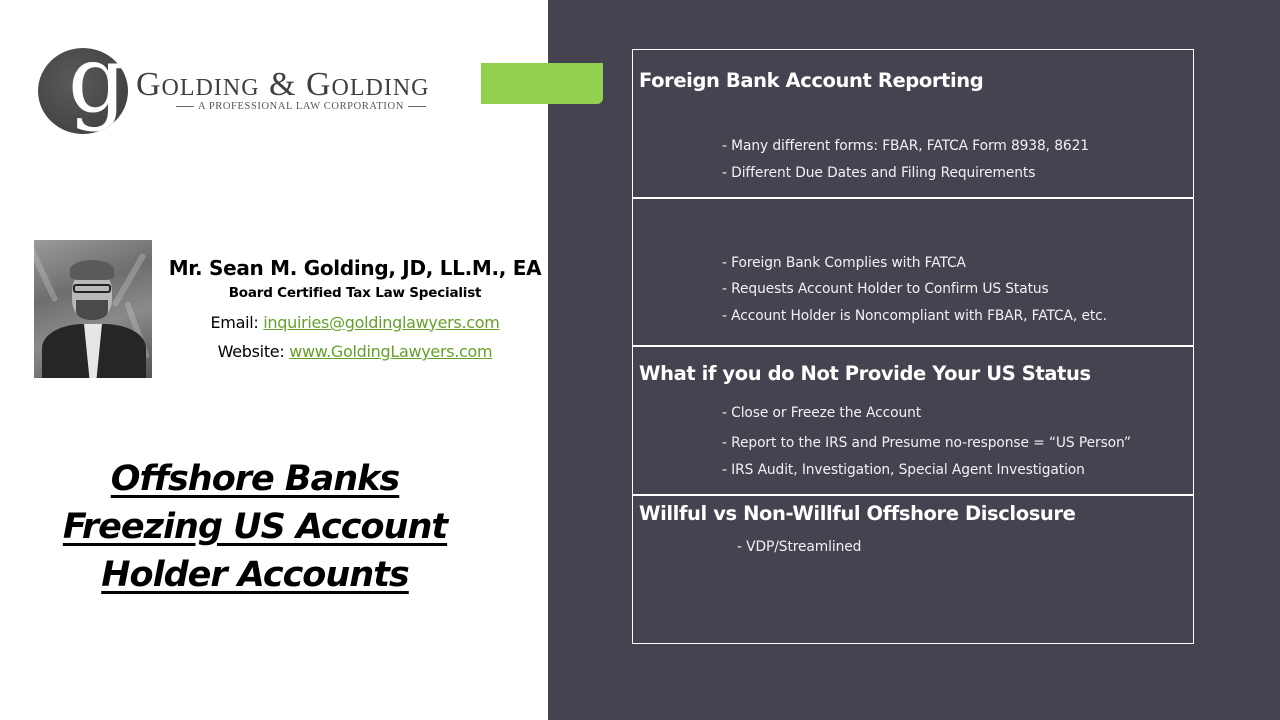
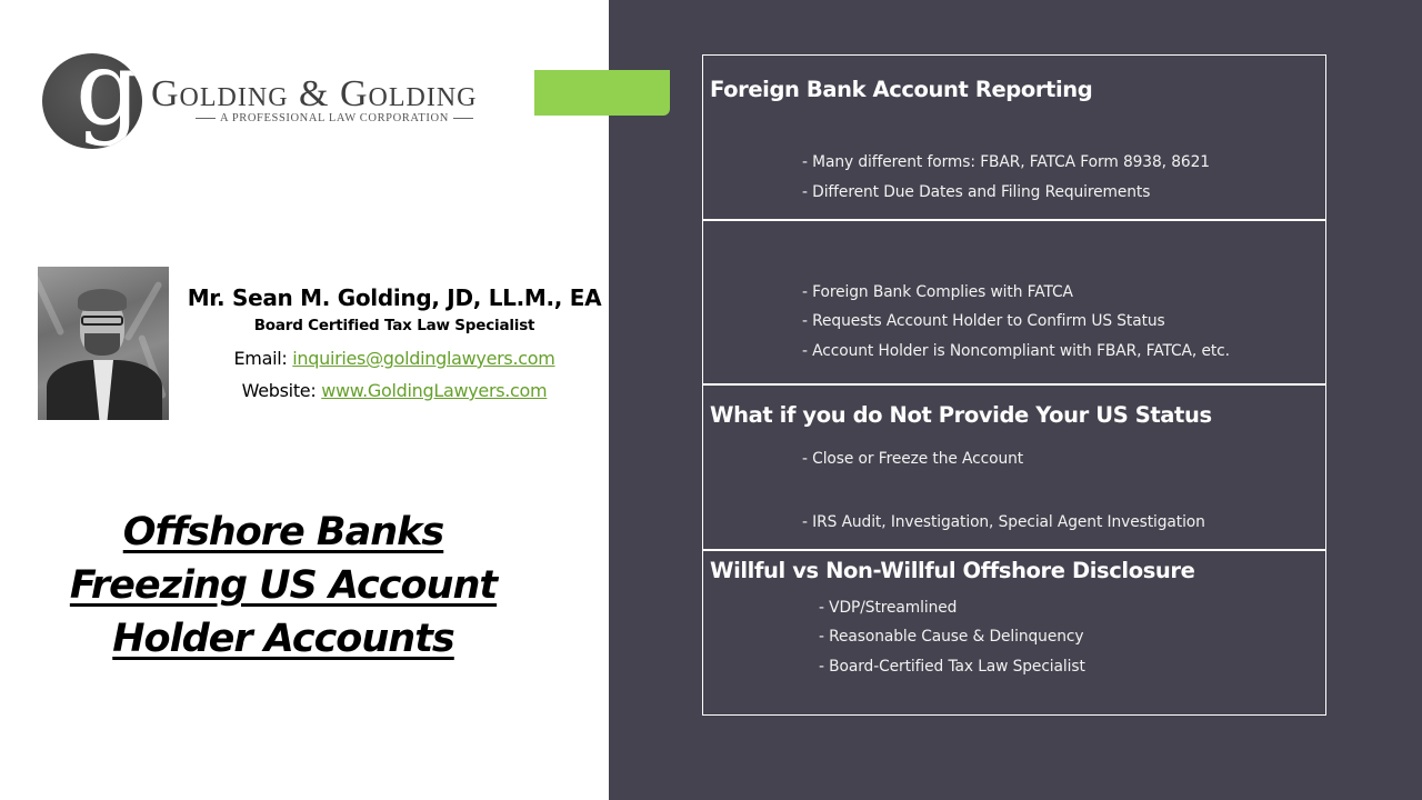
  g
  Golding & Golding
  A PROFESSIONAL LAW CORPORATION
  Mr. Sean M. Golding, JD, LL.M., EA
  Board Certified Tax Law Specialist
  Email: inquiries@goldinglawyers.com
  Website: www.GoldingLawyers.com
  Offshore Banks
  Freezing US Account
  Holder Accounts
  Foreign Bank Account Reporting
  - Many different forms: FBAR, FATCA Form 8938, 8621
  - Different Due Dates and Filing Requirements
  - Foreign Bank Complies with FATCA
  - Requests Account Holder to Confirm US Status
  - Account Holder is Noncompliant with FBAR, FATCA, etc.
  What if you do Not Provide Your US Status
  - Close or Freeze the Account
- - Report to the IRS and Presume no-response = “US Person”
  - IRS Audit, Investigation, Special Agent Investigation
  Willful vs Non-Willful Offshore Disclosure
  - VDP/Streamlined
+ - Reasonable Cause & Delinquency
+ - Board-Certified Tax Law Specialist
